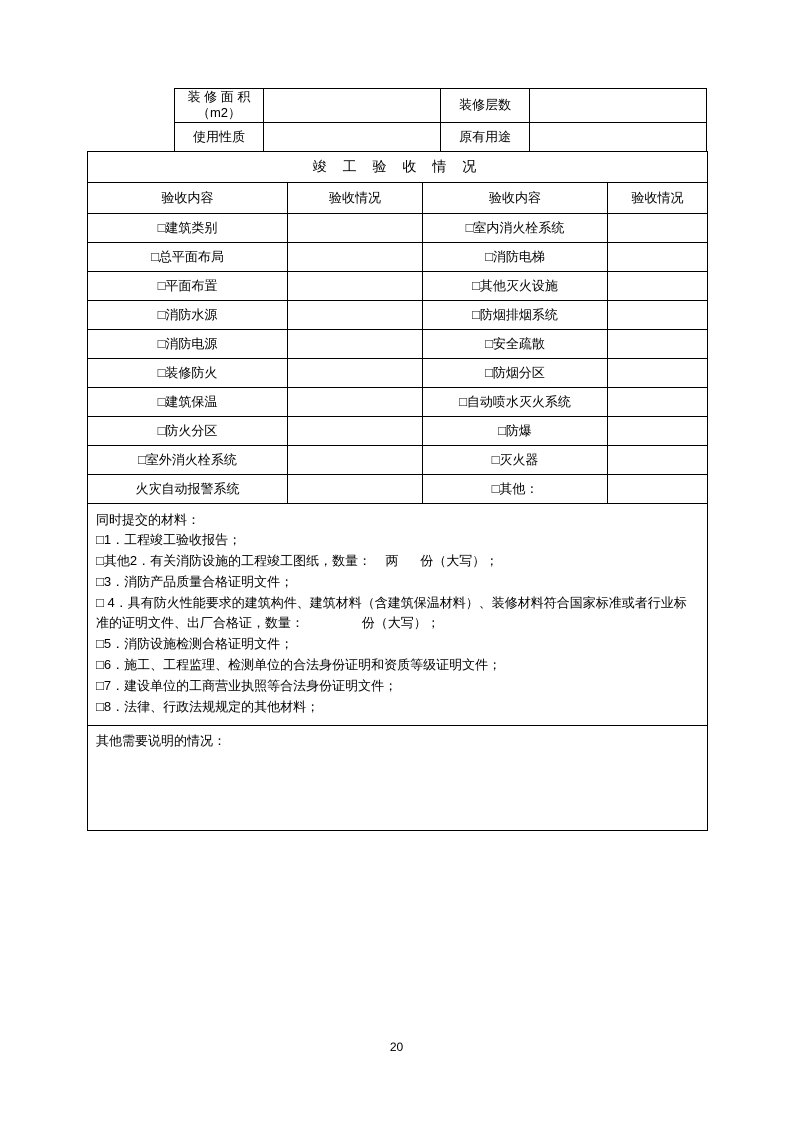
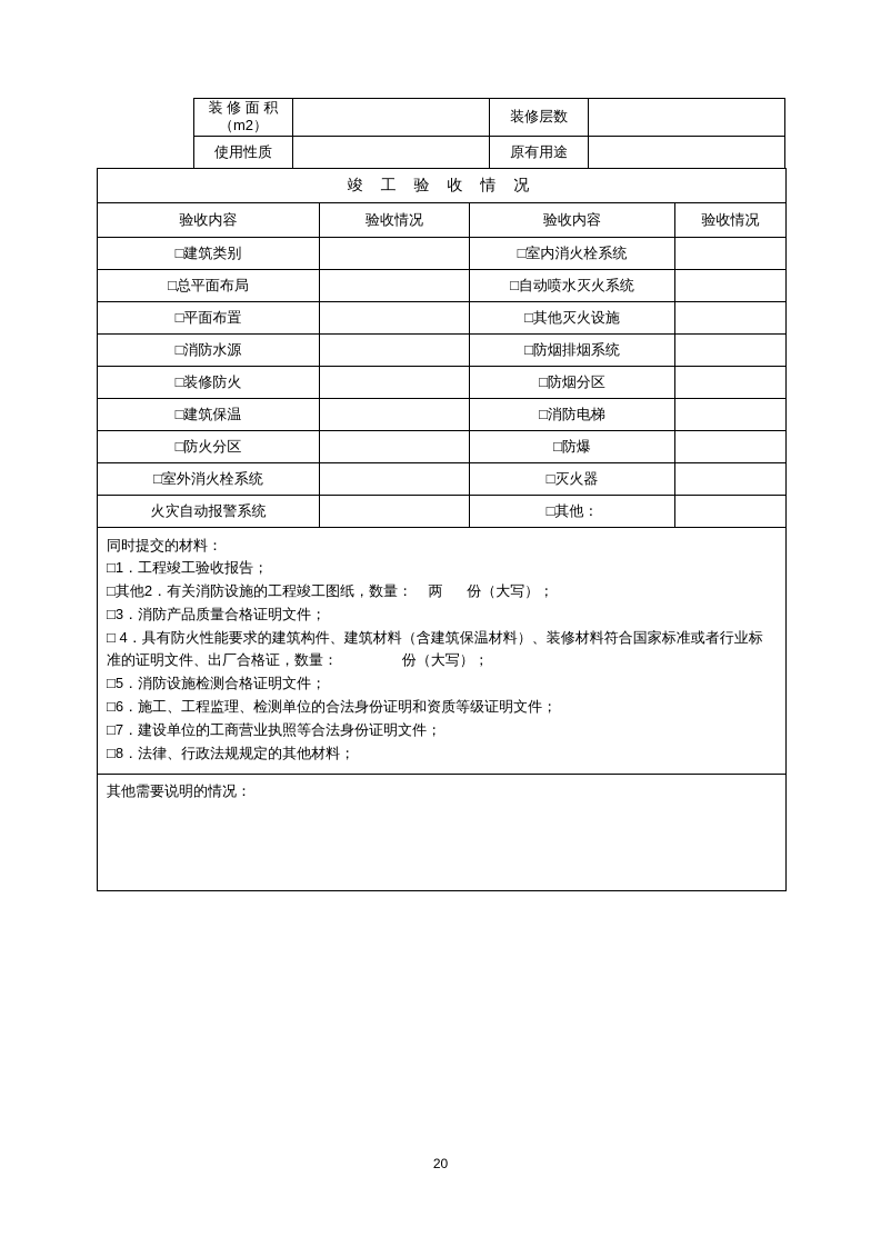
  	装 修 面 积（m2）		装修层数
  	使用性质		原有用途
  竣 工 验 收 情 况
  验收内容	验收情况	验收内容	验收情况
  □建筑类别		□室内消火栓系统
- □总平面布局		□消防电梯
+ □总平面布局		□自动喷水灭火系统
  □平面布置		□其他灭火设施
  □消防水源		□防烟排烟系统
- □消防电源		□安全疏散
  □装修防火		□防烟分区
- □建筑保温		□自动喷水灭火系统
+ □建筑保温		□消防电梯
  □防火分区		□防爆
  □室外消火栓系统		□灭火器
  火灾自动报警系统		□其他：
  同时提交的材料： □1．工程竣工验收报告； □其他2．有关消防设施的工程竣工图纸，数量： 两 份（大写）； □3．消防产品质量合格证明文件； □ 4．具有防火性能要求的建筑构件、建筑材料（含建筑保温材料）、装修材料符合国家标准或者行业标准的证明文件、出厂合格证，数量： 份（大写）； □5．消防设施检测合格证明文件； □6．施工、工程监理、检测单位的合法身份证明和资质等级证明文件； □7．建设单位的工商营业执照等合法身份证明文件； □8．法律、行政法规规定的其他材料；
  其他需要说明的情况：
  20
